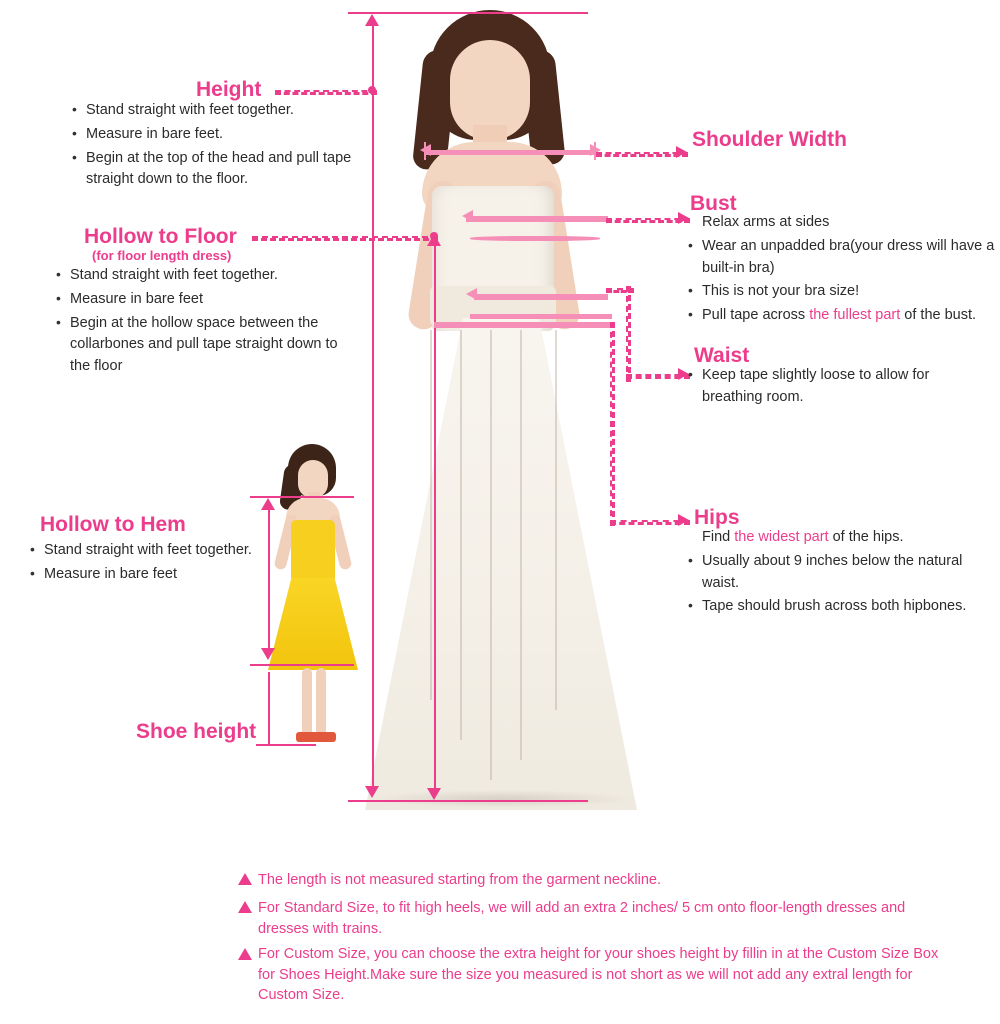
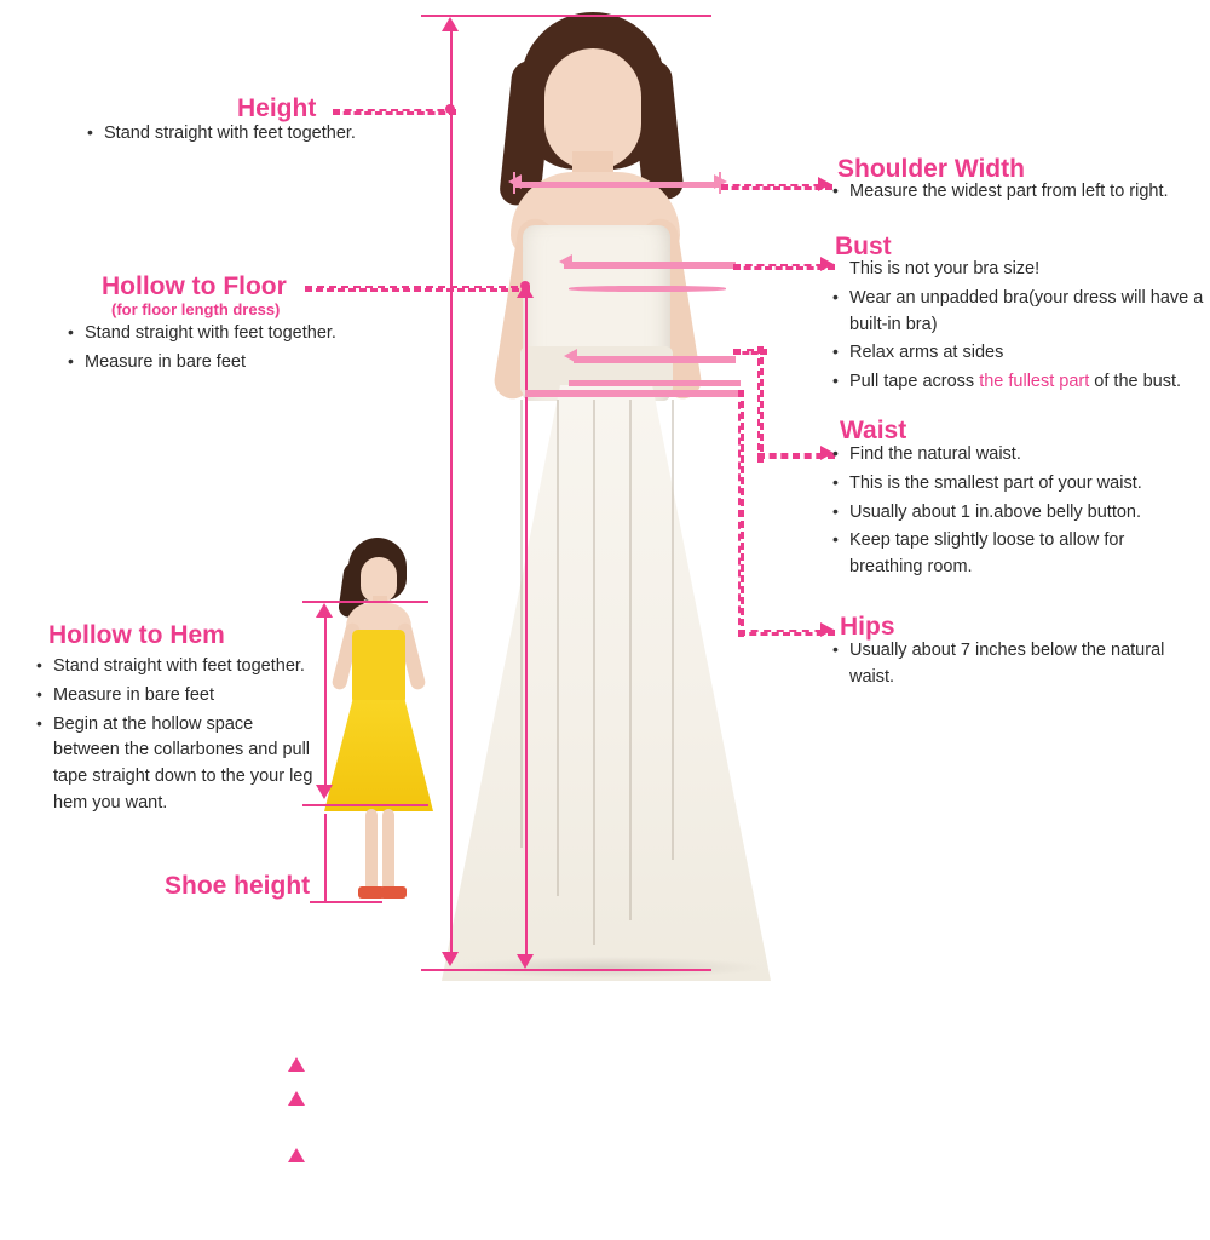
  Height
  Stand straight with feet together.
- Measure in bare feet.
- Begin at the top of the head and pull tape straight down to the floor.
  Hollow to Floor
  (for floor length dress)
  Stand straight with feet together.
  Measure in bare feet
- Begin at the hollow space between the collarbones and pull tape straight down to the floor
  Hollow to Hem
  Stand straight with feet together.
  Measure in bare feet
+ Begin at the hollow space between the collarbones and pull tape straight down to the your leg hem you want.
  Shoe height
  Shoulder Width
+ Measure the widest part from left to right.
  Bust
- Relax arms at sides
+ This is not your bra size!
  Wear an unpadded bra(your dress will have a built-in bra)
- This is not your bra size!
+ Relax arms at sides
  Pull tape across the fullest part of the bust.
  Waist
+ Find the natural waist.
+ This is the smallest part of your waist.
+ Usually about 1 in.above belly button.
  Keep tape slightly loose to allow for breathing room.
  Hips
- Find the widest part of the hips.
- Usually about 9 inches below the natural waist.
+ Usually about 7 inches below the natural waist.
- Tape should brush across both hipbones.
- The length is not measured starting from the garment neckline.
- For Standard Size, to fit high heels, we will add an extra 2 inches/ 5 cm onto floor-length dresses and dresses with trains.
- For Custom Size, you can choose the extra height for your shoes height by fillin in at the Custom Size Box for Shoes Height.Make sure the size you measured is not short as we will not add any extral length for Custom Size.
